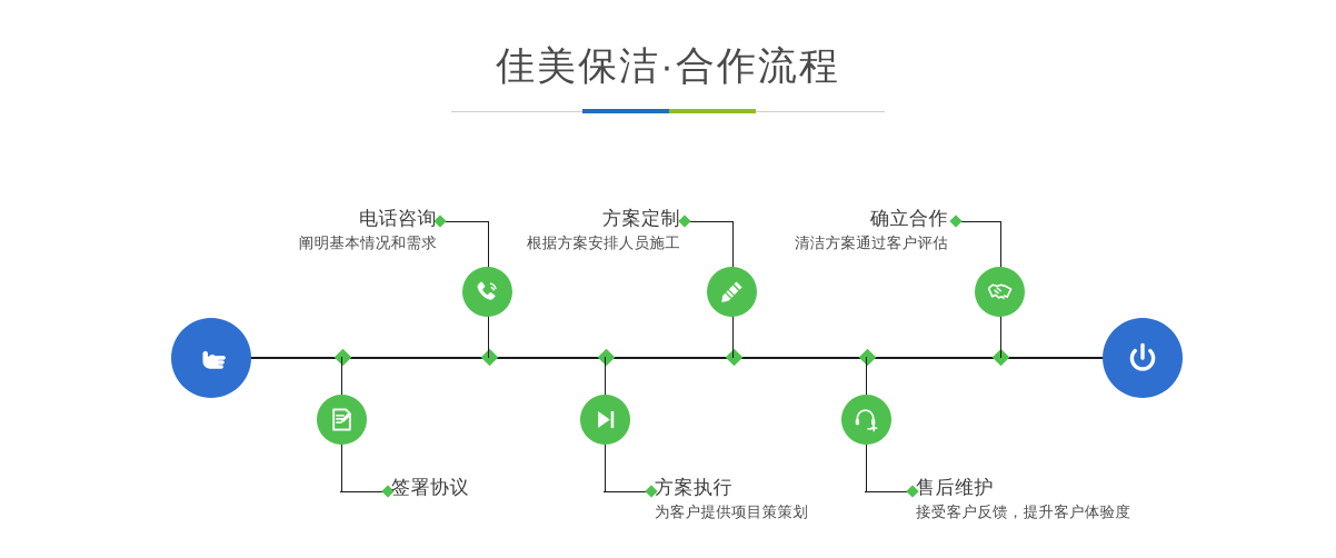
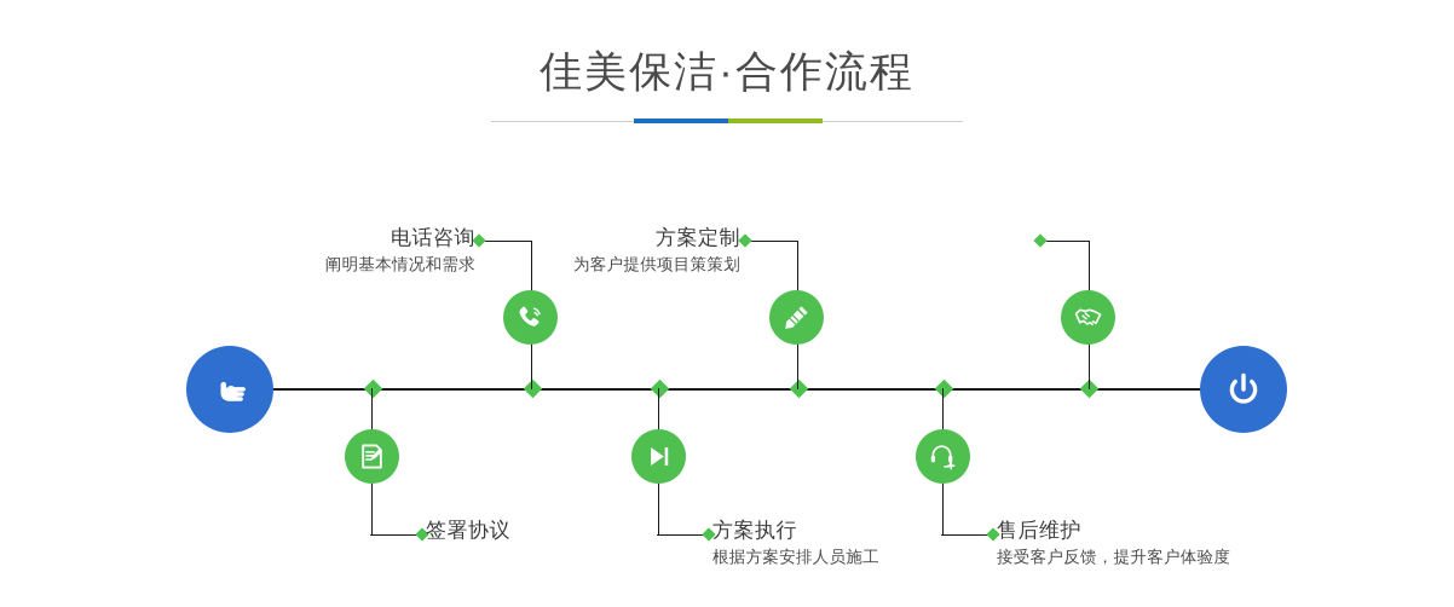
  佳美保洁·合作流程
  电话咨询
  阐明基本情况和需求
  签署协议
  方案定制
- 根据方案安排人员施工
+ 为客户提供项目策策划
  方案执行
- 为客户提供项目策策划
+ 根据方案安排人员施工
- 确立合作
- 清洁方案通过客户评估
  售后维护
  接受客户反馈，提升客户体验度
